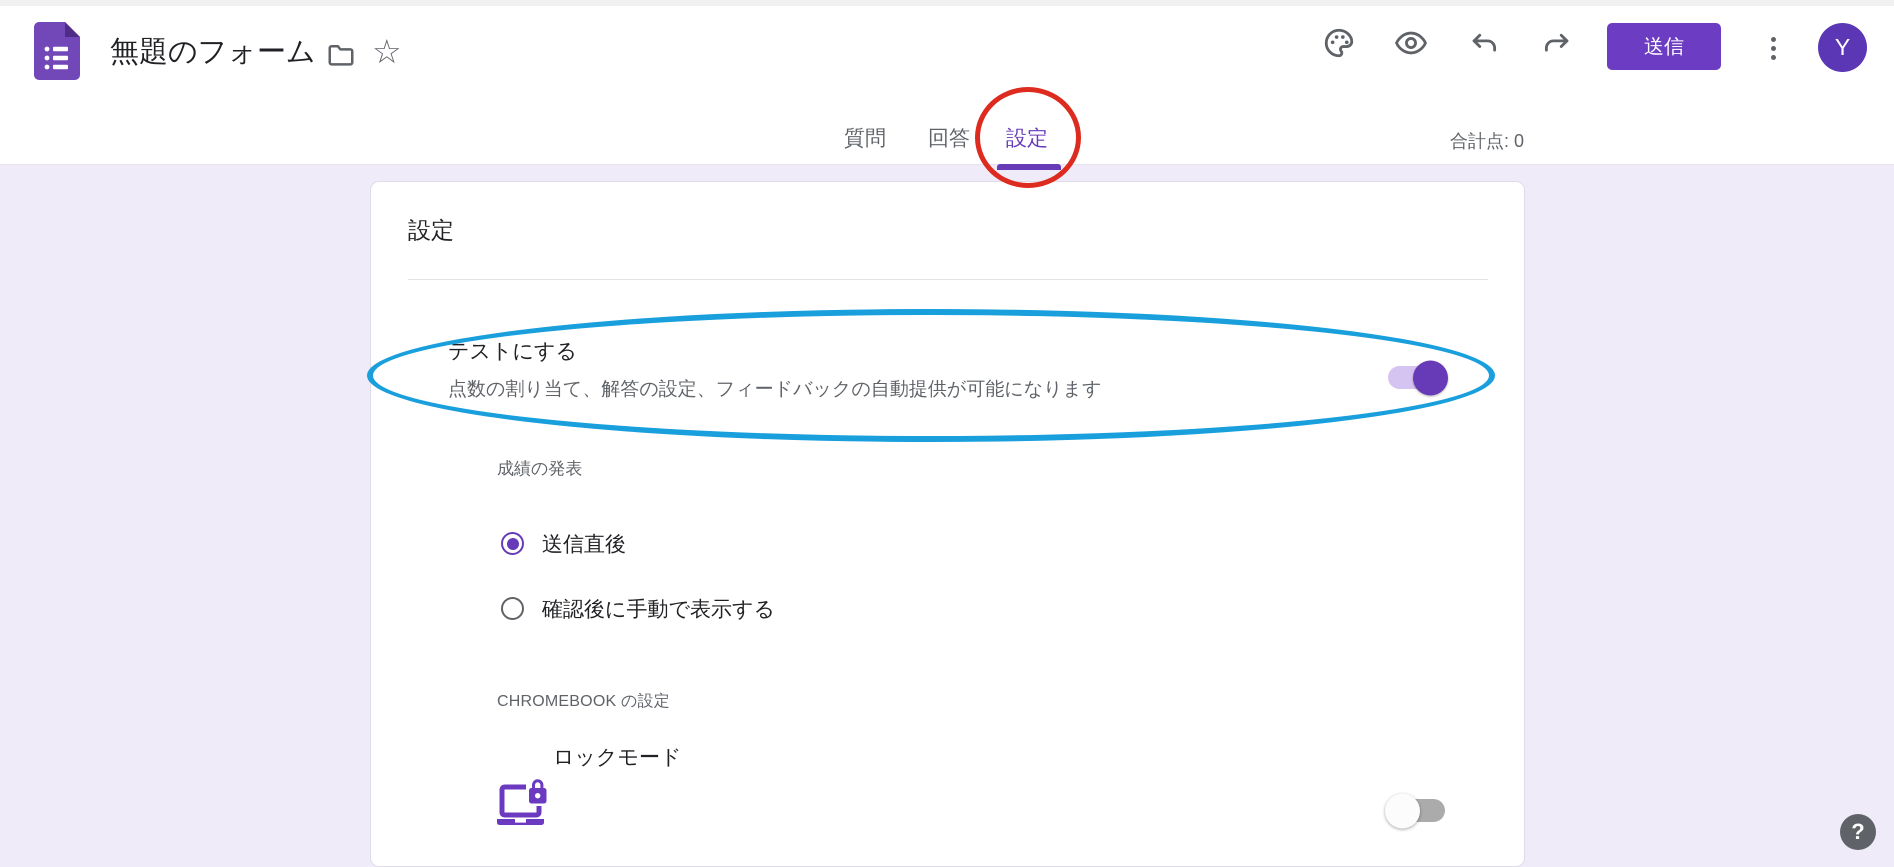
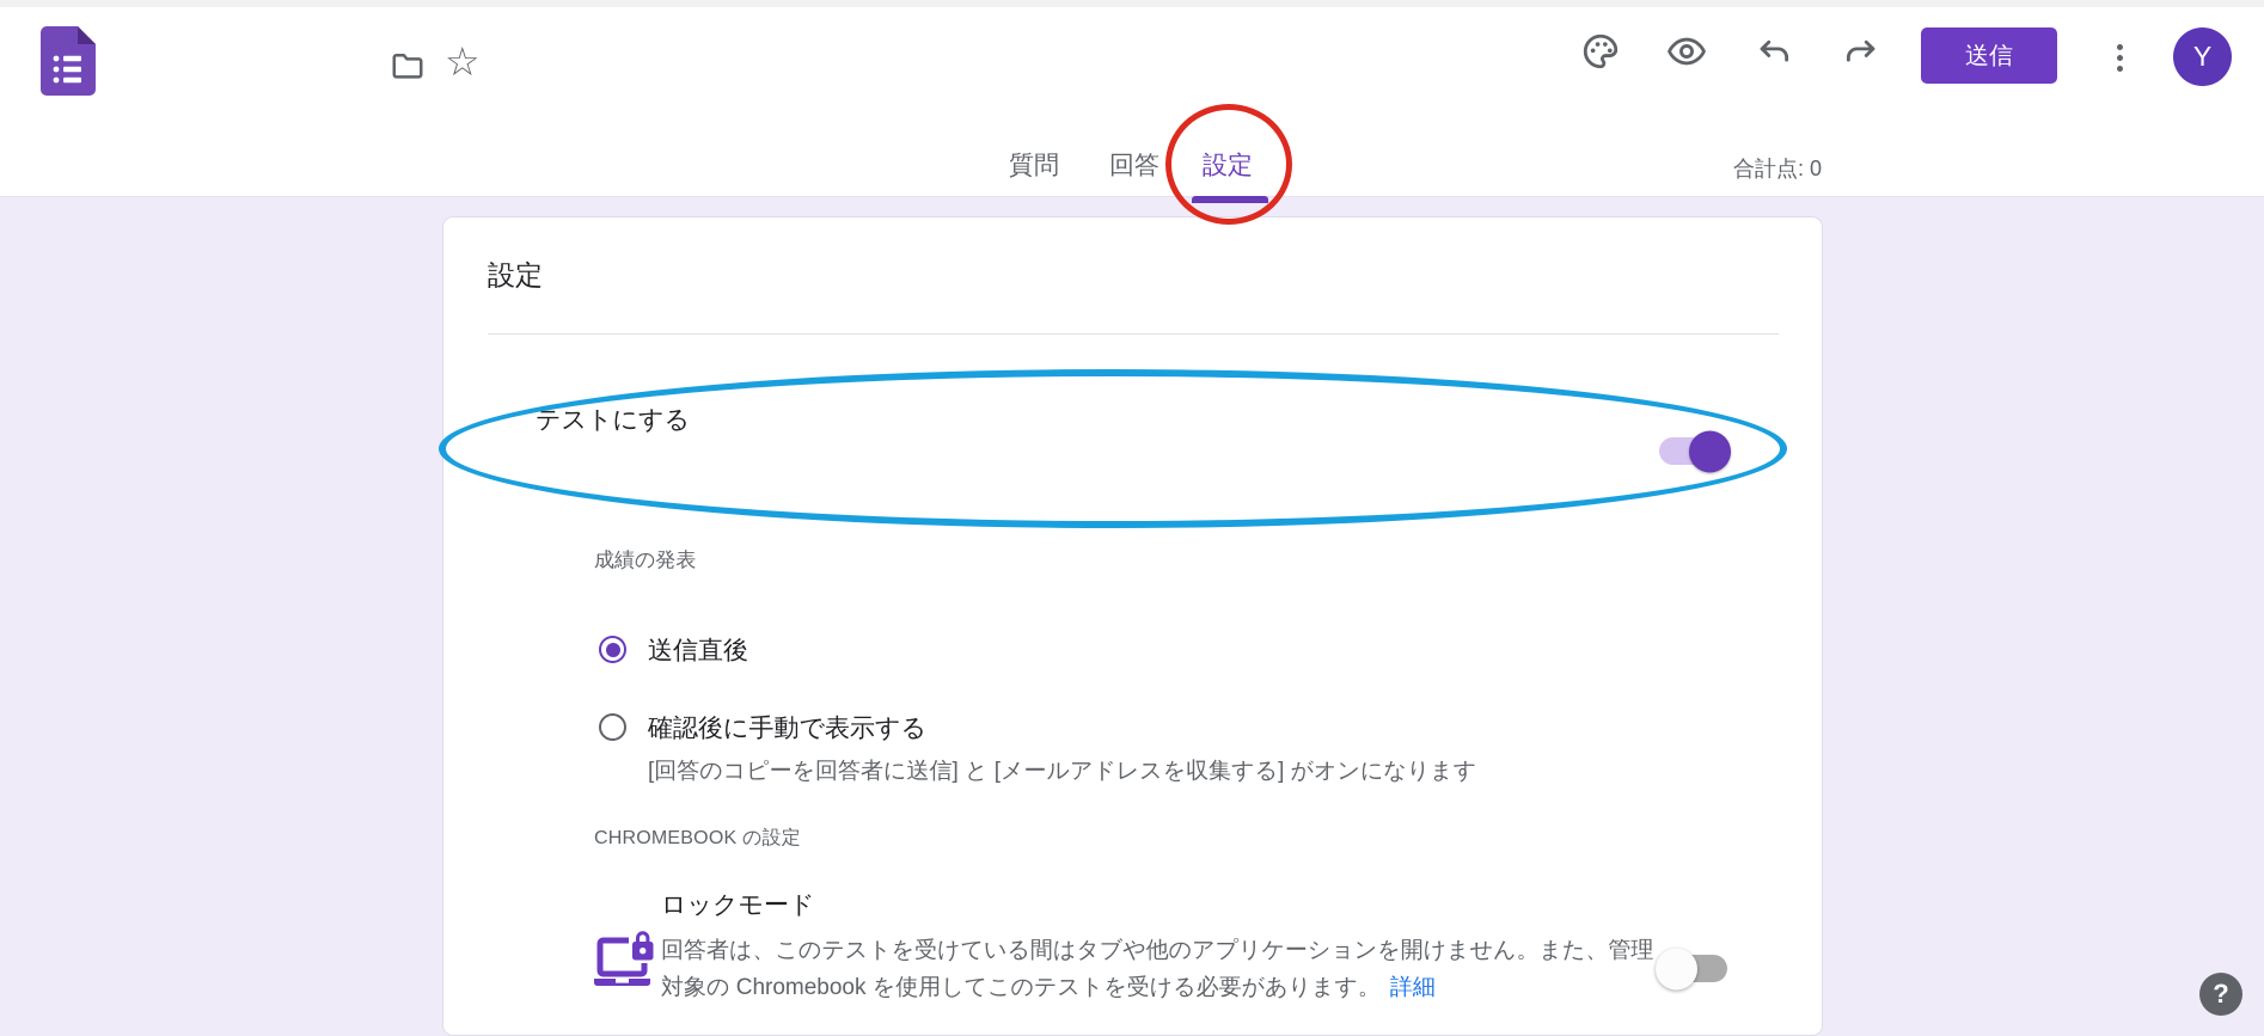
- 無題のフォーム
  ☆
  送信
  Y
  質問
  回答
  設定
  合計点: 0
  設定
  テストにする
- 点数の割り当て、解答の設定、フィードバックの自動提供が可能になります
  成績の発表
  送信直後
  確認後に手動で表示する
+ [回答のコピーを回答者に送信] と [メールアドレスを収集する] がオンになります
  CHROMEBOOK の設定
  ロックモード
+ 回答者は、このテストを受けている間はタブや他のアプリケーションを開けません。また、管理対象の Chromebook を使用してこのテストを受ける必要があります。 詳細
  ?
